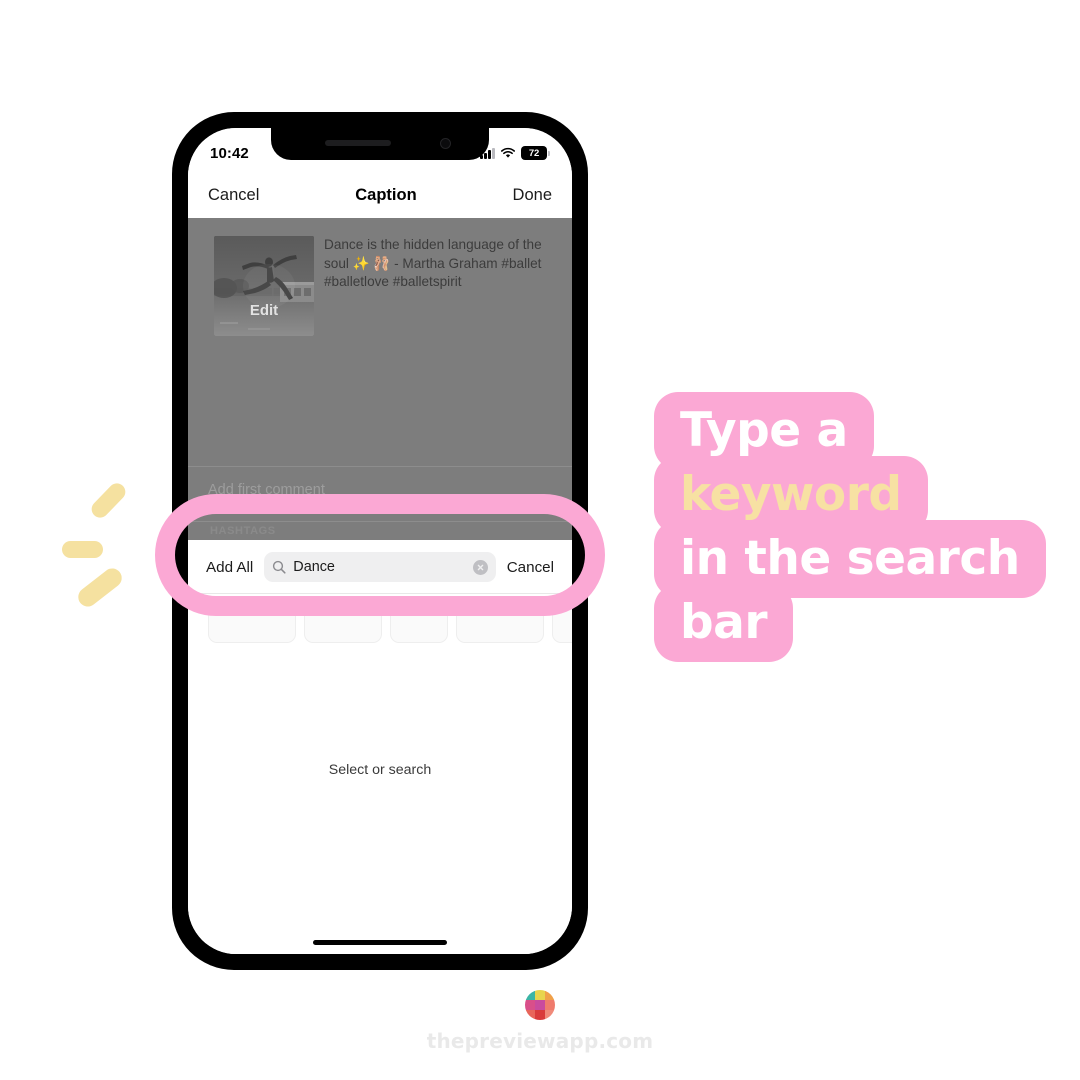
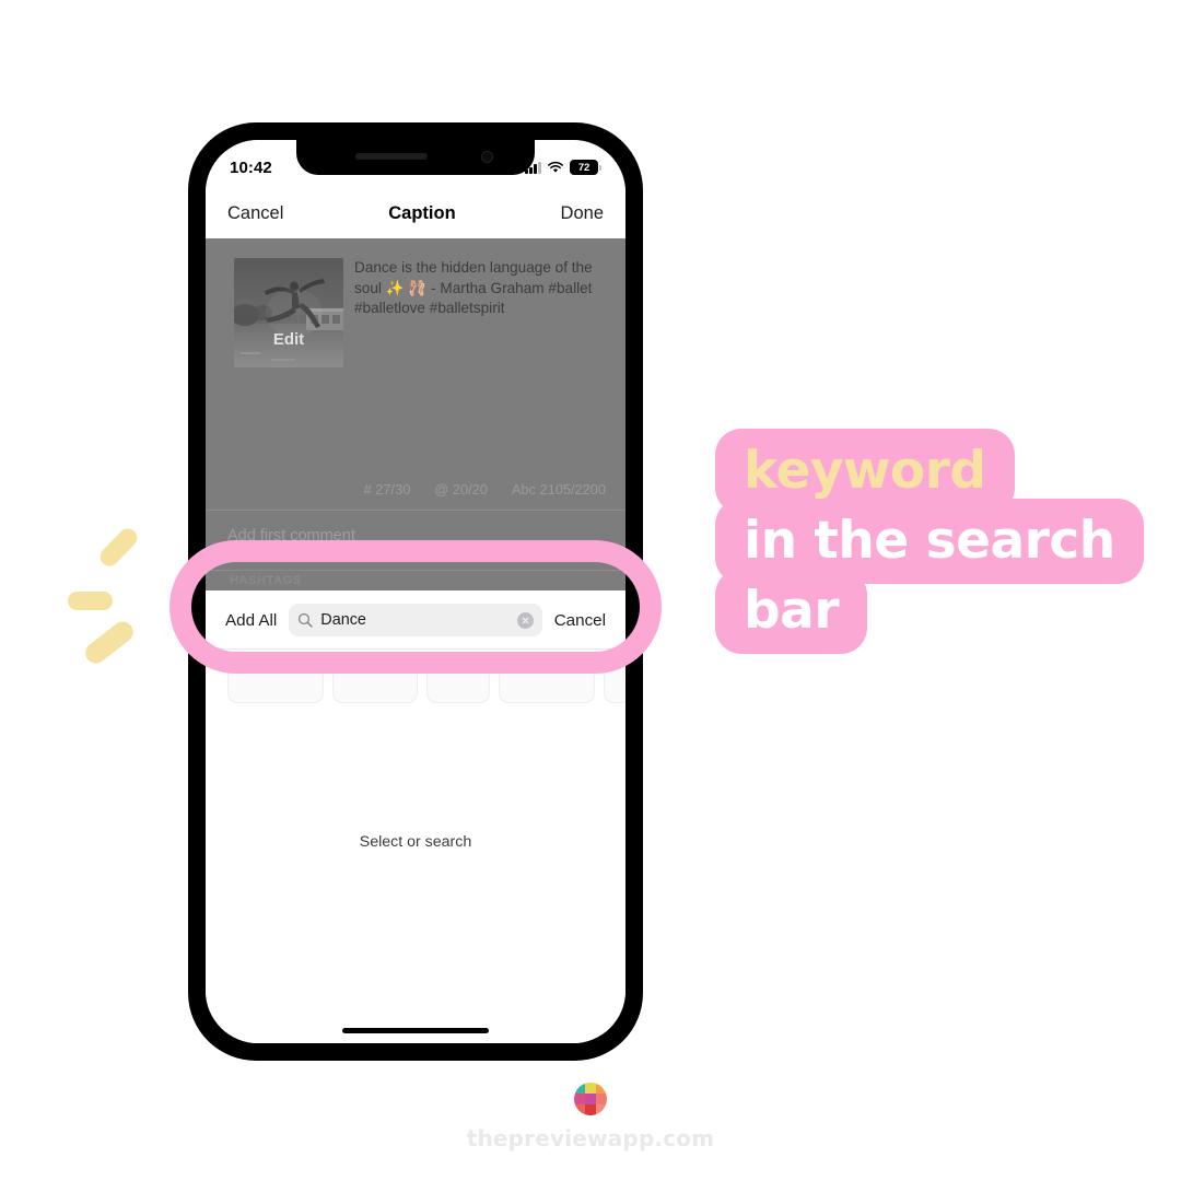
  10:42
  72
  Cancel
  Caption
  Done
  Edit
  Dance is the hidden language of the soul ✨ 🩰 - Martha Graham #ballet #balletlove #balletspirit
+ # 27/30
+ @ 20/20
+ Abc 2105/2200
  Add first comment
  Add All
  Dance
  Cancel
  Select or search
- Type a
  keyword
  in the search
  bar
